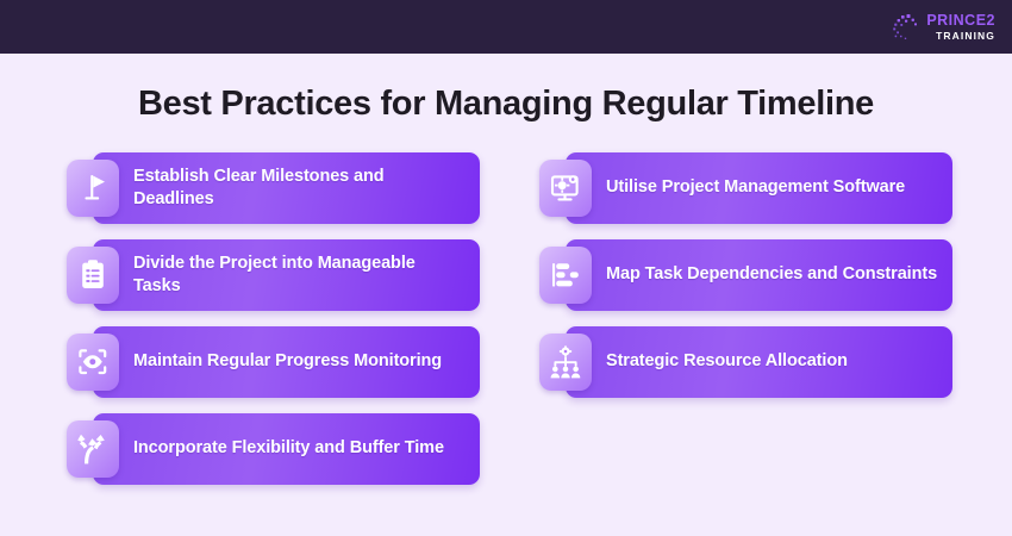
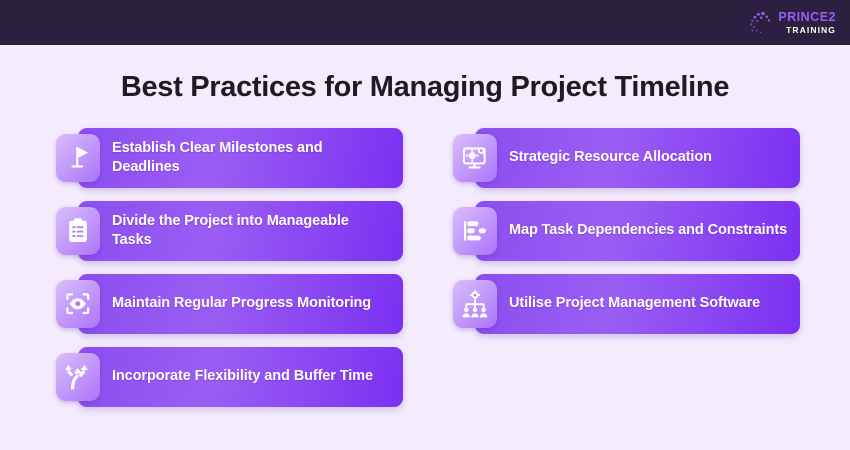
  PRINCE2
  TRAINING
- Best Practices for Managing Regular Timeline
+ Best Practices for Managing Project Timeline
  Establish Clear Milestones and Deadlines
- Utilise Project Management Software
+ Strategic Resource Allocation
  Divide the Project into Manageable Tasks
  Map Task Dependencies and Constraints
  Maintain Regular Progress Monitoring
- Strategic Resource Allocation
+ Utilise Project Management Software
  Incorporate Flexibility and Buffer Time
